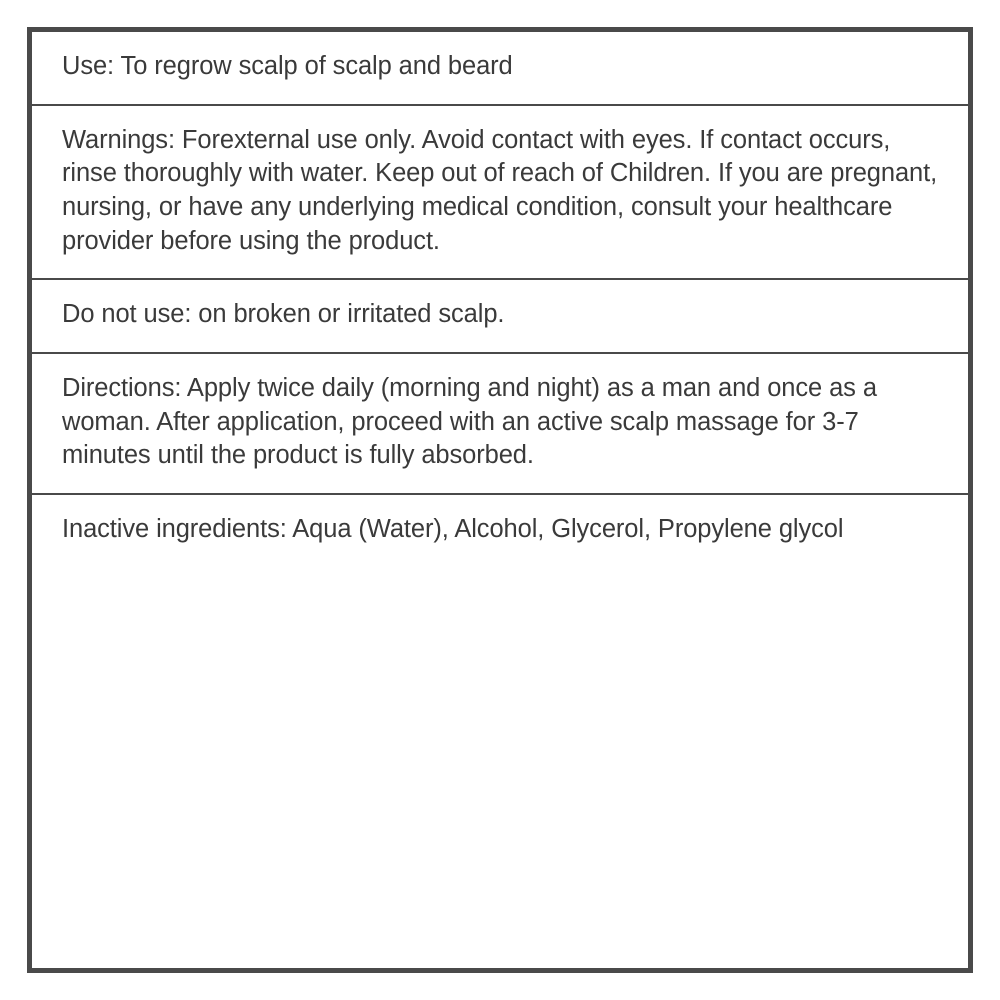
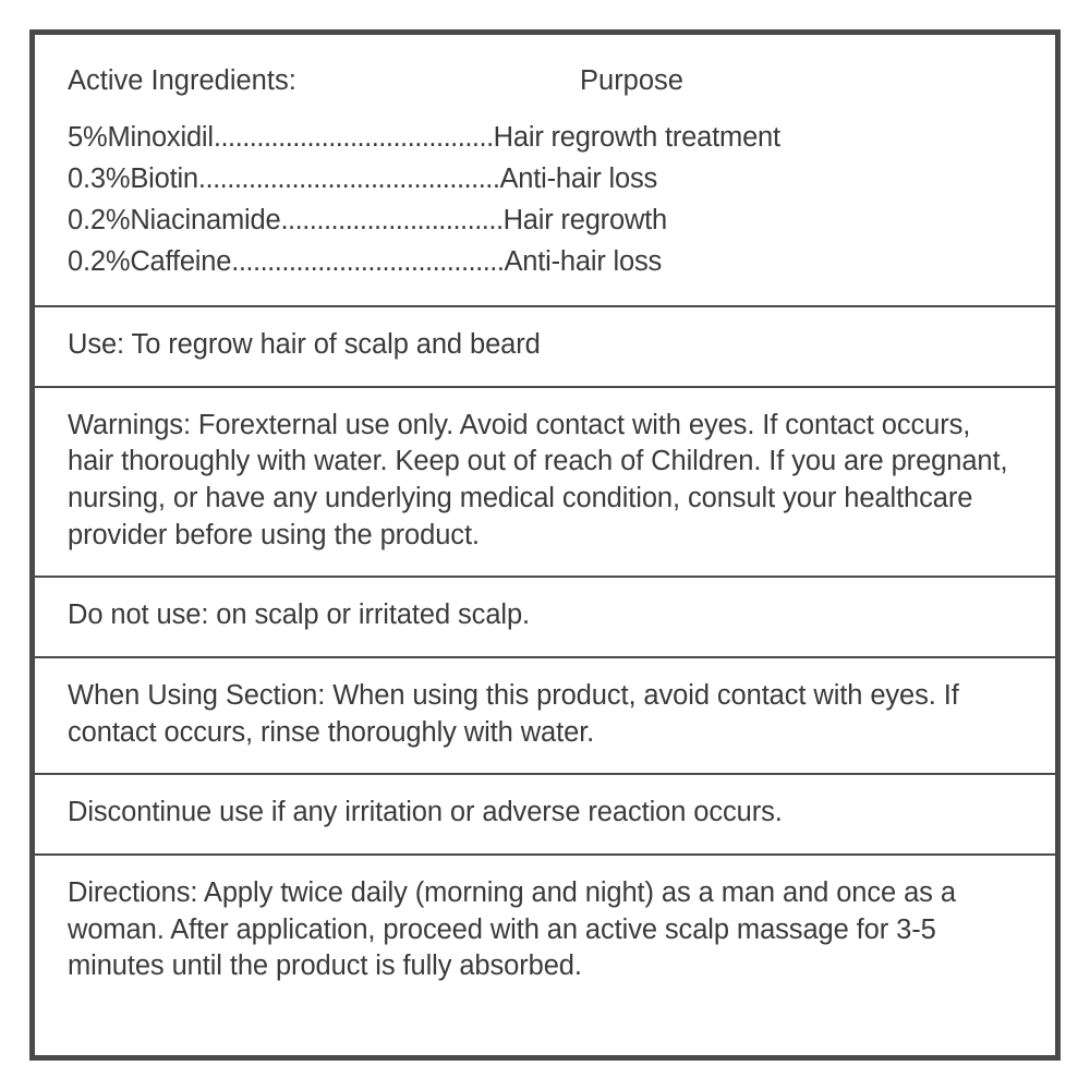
+ Active Ingredients:
+ Purpose
+ 5%Minoxidil.......................................Hair regrowth treatment
+ 0.3%Biotin..........................................Anti-hair loss
+ 0.2%Niacinamide...............................Hair regrowth
+ 0.2%Caffeine......................................Anti-hair loss
- Use: To regrow scalp of scalp and beard
+ Use: To regrow hair of scalp and beard
- Warnings: Forexternal use only. Avoid contact with eyes. If contact occurs, rinse thoroughly with water. Keep out of reach of Children. If you are pregnant, nursing, or have any underlying medical condition, consult your healthcare provider before using the product.
+ Warnings: Forexternal use only. Avoid contact with eyes. If contact occurs, hair thoroughly with water. Keep out of reach of Children. If you are pregnant, nursing, or have any underlying medical condition, consult your healthcare provider before using the product.
- Do not use: on broken or irritated scalp.
+ Do not use: on scalp or irritated scalp.
+ When Using Section: When using this product, avoid contact with eyes. If contact occurs, rinse thoroughly with water.
+ Discontinue use if any irritation or adverse reaction occurs.
- Directions: Apply twice daily (morning and night) as a man and once as a woman. After application, proceed with an active scalp massage for 3-7 minutes until the product is fully absorbed.
+ Directions: Apply twice daily (morning and night) as a man and once as a woman. After application, proceed with an active scalp massage for 3-5 minutes until the product is fully absorbed.
- Inactive ingredients: Aqua (Water), Alcohol, Glycerol, Propylene glycol
